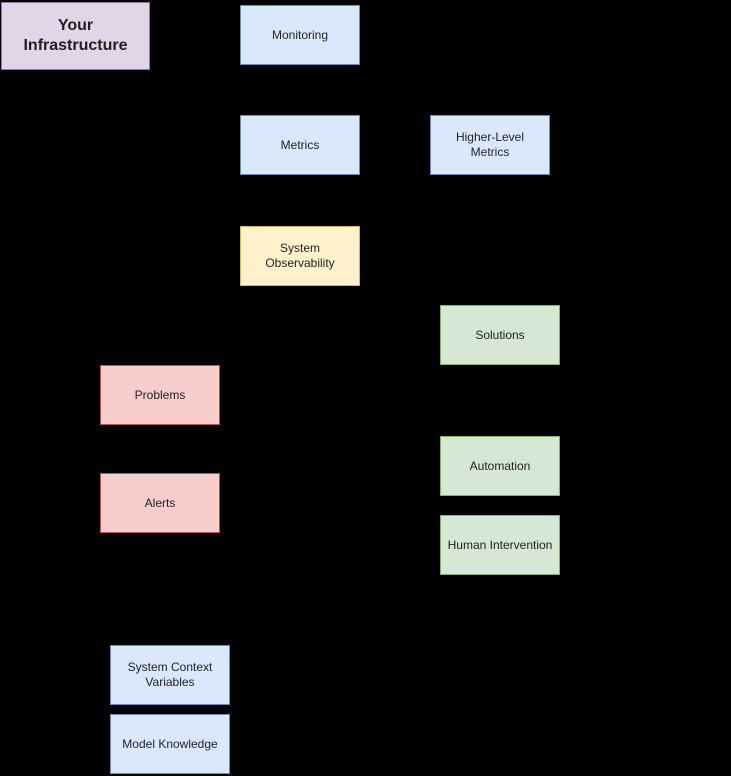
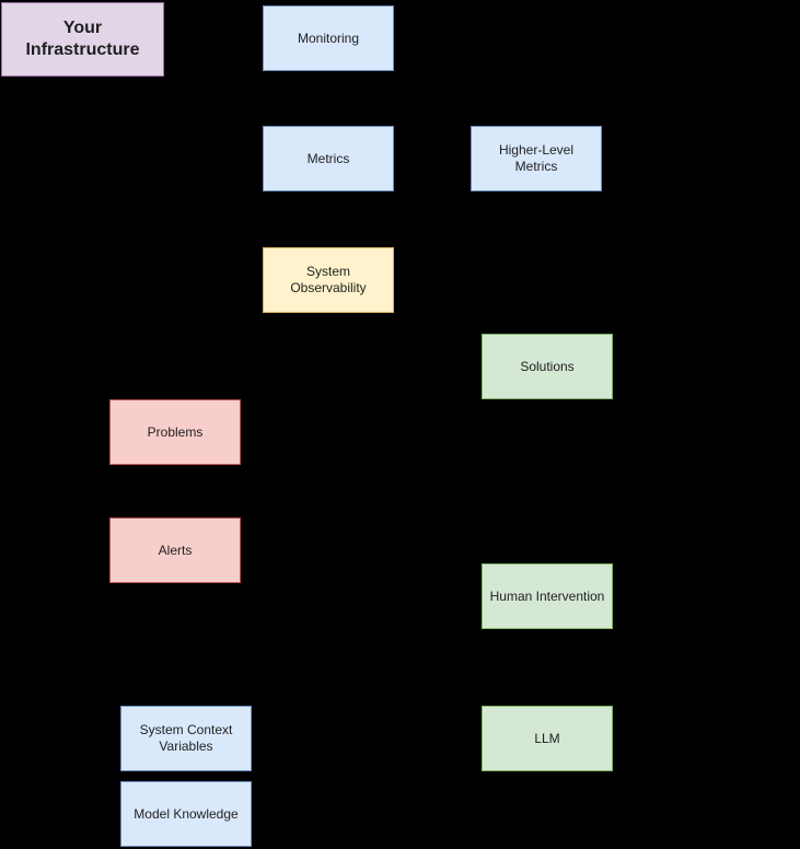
  Your
  Infrastructure
  Monitoring
  Metrics
  Higher-Level Metrics
  System Observability
  Solutions
  Problems
- Automation
  Alerts
  Human Intervention
  System Context
  Variables
+ LLM
  Model Knowledge
